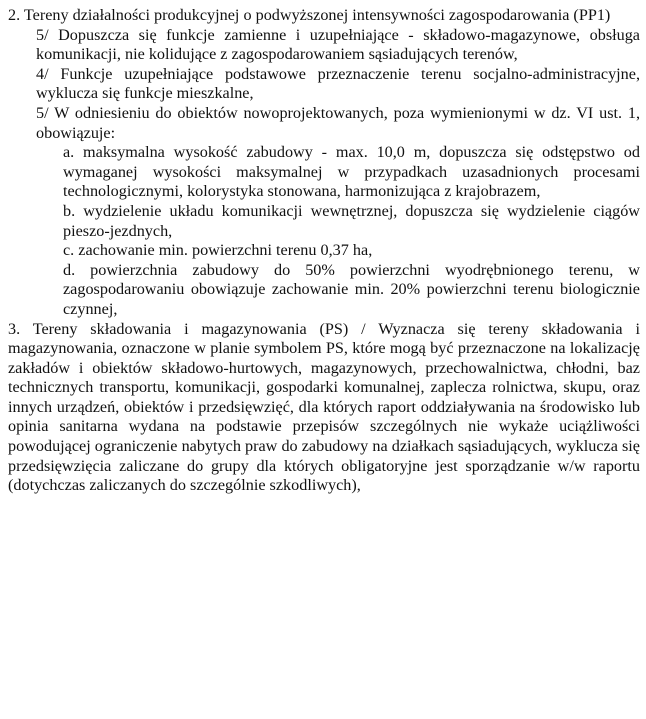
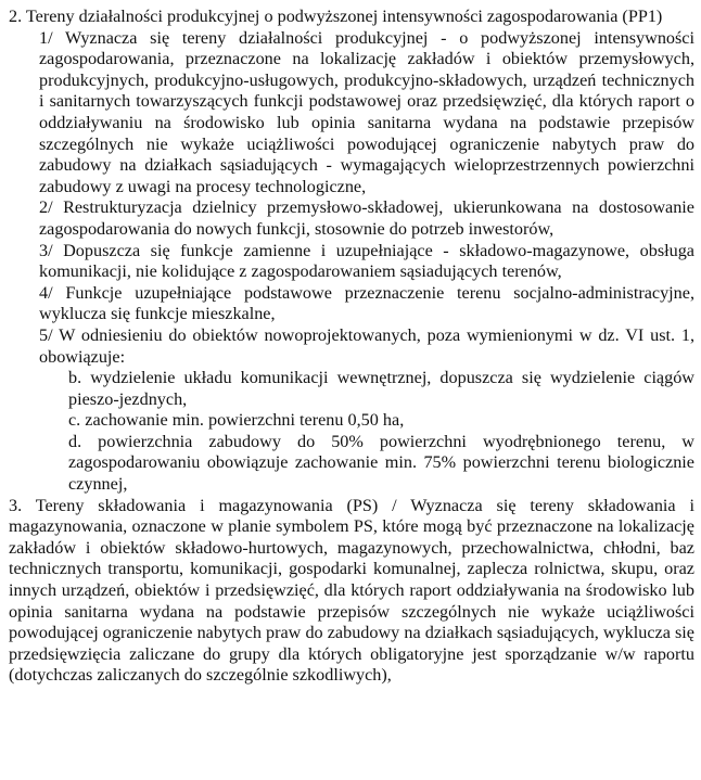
  2. Tereny działalności produkcyjnej o podwyższonej intensywności zagospodarowania (PP1)
+ 1/ Wyznacza się tereny działalności produkcyjnej - o podwyższonej intensywności zagospodarowania, przeznaczone na lokalizację zakładów i obiektów przemysłowych, produkcyjnych, produkcyjno-usługowych, produkcyjno-składowych, urządzeń technicznych i sanitarnych towarzyszących funkcji podstawowej oraz przedsięwzięć, dla których raport o oddziaływaniu na środowisko lub opinia sanitarna wydana na podstawie przepisów szczególnych nie wykaże uciążliwości powodującej ograniczenie nabytych praw do zabudowy na działkach sąsiadujących - wymagających wieloprzestrzennych powierzchni zabudowy z uwagi na procesy technologiczne,
+ 2/ Restrukturyzacja dzielnicy przemysłowo-składowej, ukierunkowana na dostosowanie zagospodarowania do nowych funkcji, stosownie do potrzeb inwestorów,
- 5/ Dopuszcza się funkcje zamienne i uzupełniające - składowo-magazynowe, obsługa komunikacji, nie kolidujące z zagospodarowaniem sąsiadujących terenów,
+ 3/ Dopuszcza się funkcje zamienne i uzupełniające - składowo-magazynowe, obsługa komunikacji, nie kolidujące z zagospodarowaniem sąsiadujących terenów,
  4/ Funkcje uzupełniające podstawowe przeznaczenie terenu socjalno-administracyjne, wyklucza się funkcje mieszkalne,
  5/ W odniesieniu do obiektów nowoprojektowanych, poza wymienionymi w dz. VI ust. 1, obowiązuje:
- a. maksymalna wysokość zabudowy - max. 10,0 m, dopuszcza się odstępstwo od wymaganej wysokości maksymalnej w przypadkach uzasadnionych procesami technologicznymi, kolorystyka stonowana, harmonizująca z krajobrazem,
  b. wydzielenie układu komunikacji wewnętrznej, dopuszcza się wydzielenie ciągów pieszo-jezdnych,
- c. zachowanie min. powierzchni terenu 0,37 ha,
+ c. zachowanie min. powierzchni terenu 0,50 ha,
- d. powierzchnia zabudowy do 50% powierzchni wyodrębnionego terenu, w zagospodarowaniu obowiązuje zachowanie min. 20% powierzchni terenu biologicznie czynnej,
+ d. powierzchnia zabudowy do 50% powierzchni wyodrębnionego terenu, w zagospodarowaniu obowiązuje zachowanie min. 75% powierzchni terenu biologicznie czynnej,
  3. Tereny składowania i magazynowania (PS) / Wyznacza się tereny składowania i magazynowania, oznaczone w planie symbolem PS, które mogą być przeznaczone na lokalizację zakładów i obiektów składowo-hurtowych, magazynowych, przechowalnictwa, chłodni, baz technicznych transportu, komunikacji, gospodarki komunalnej, zaplecza rolnictwa, skupu, oraz innych urządzeń, obiektów i przedsięwzięć, dla których raport oddziaływania na środowisko lub opinia sanitarna wydana na podstawie przepisów szczególnych nie wykaże uciążliwości powodującej ograniczenie nabytych praw do zabudowy na działkach sąsiadujących, wyklucza się przedsięwzięcia zaliczane do grupy dla których obligatoryjne jest sporządzanie w/w raportu (dotychczas zaliczanych do szczególnie szkodliwych),
